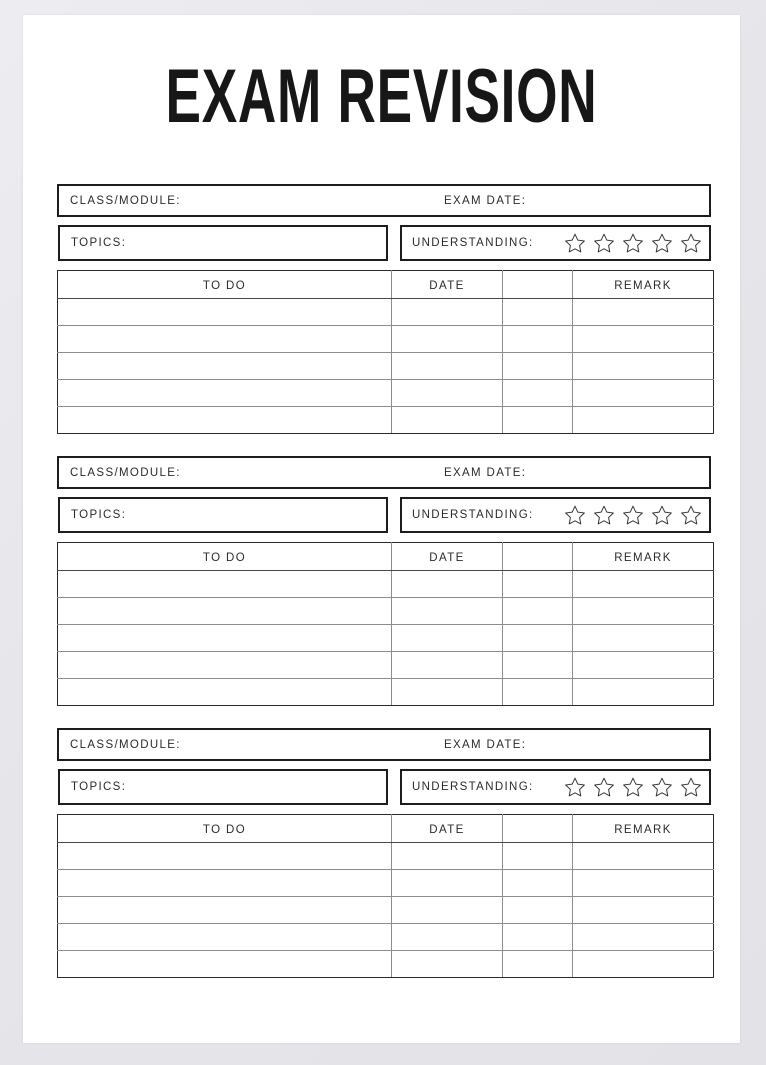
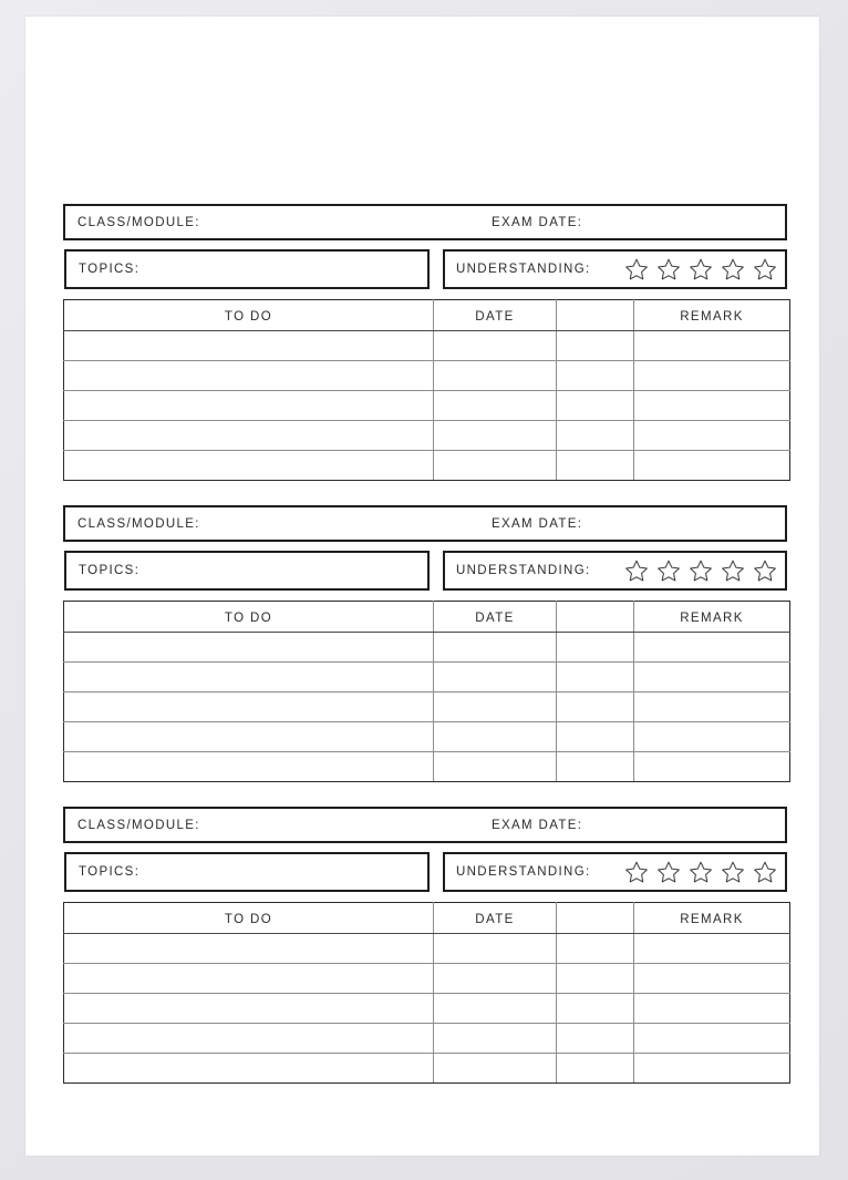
- EXAM REVISION
  CLASS/MODULE:
  EXAM DATE:
  TOPICS:
  UNDERSTANDING:
  TO DO	DATE		REMARK
  CLASS/MODULE:
  EXAM DATE:
  TOPICS:
  UNDERSTANDING:
  TO DO	DATE		REMARK
  CLASS/MODULE:
  EXAM DATE:
  TOPICS:
  UNDERSTANDING:
  TO DO	DATE		REMARK
